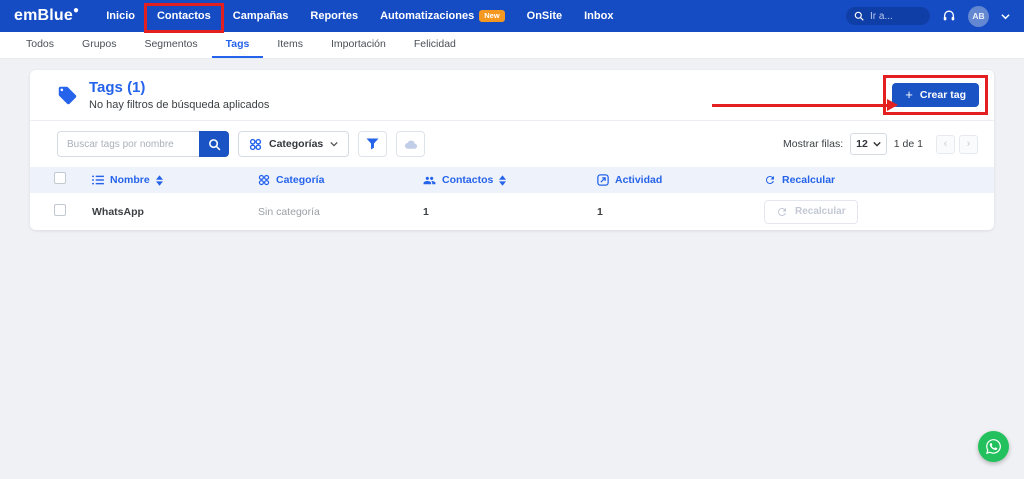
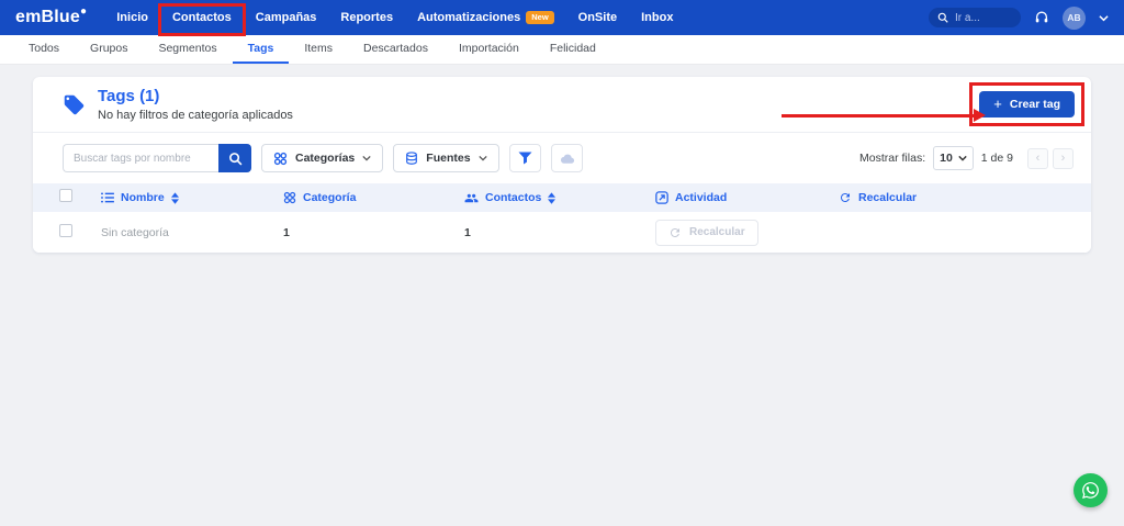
  emBlue●
  Inicio
  Contactos
  Campañas
  Reportes
  Automatizaciones
  New
  OnSite
  Inbox
  Ir a...
  AB
  Todos
  Grupos
  Segmentos
  Tags
  Items
+ Descartados
  Importación
  Felicidad
  Tags (1)
- No hay filtros de búsqueda aplicados
+ No hay filtros de categoría aplicados
  +
  Crear tag
  Buscar tags por nombre
  Categorías
+ Fuentes
  Mostrar filas:
- 12
+ 10
- 1 de 1
+ 1 de 9
  ‹
  ›
  Nombre
  Categoría
  Contactos
  Actividad
  Recalcular
- WhatsApp
  Sin categoría
  1
  1
  Recalcular
